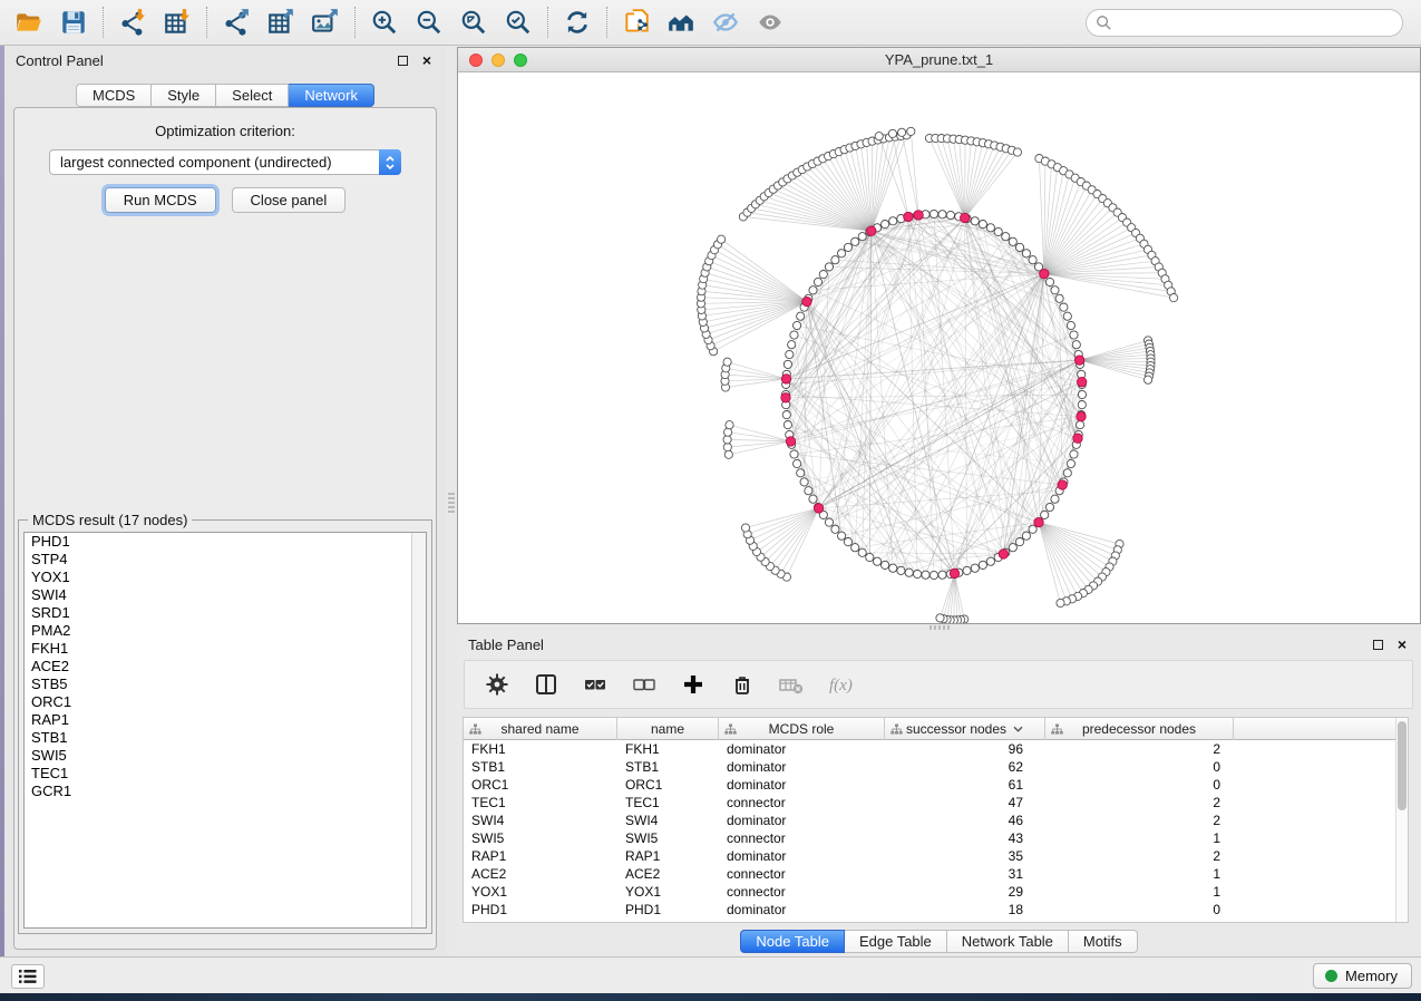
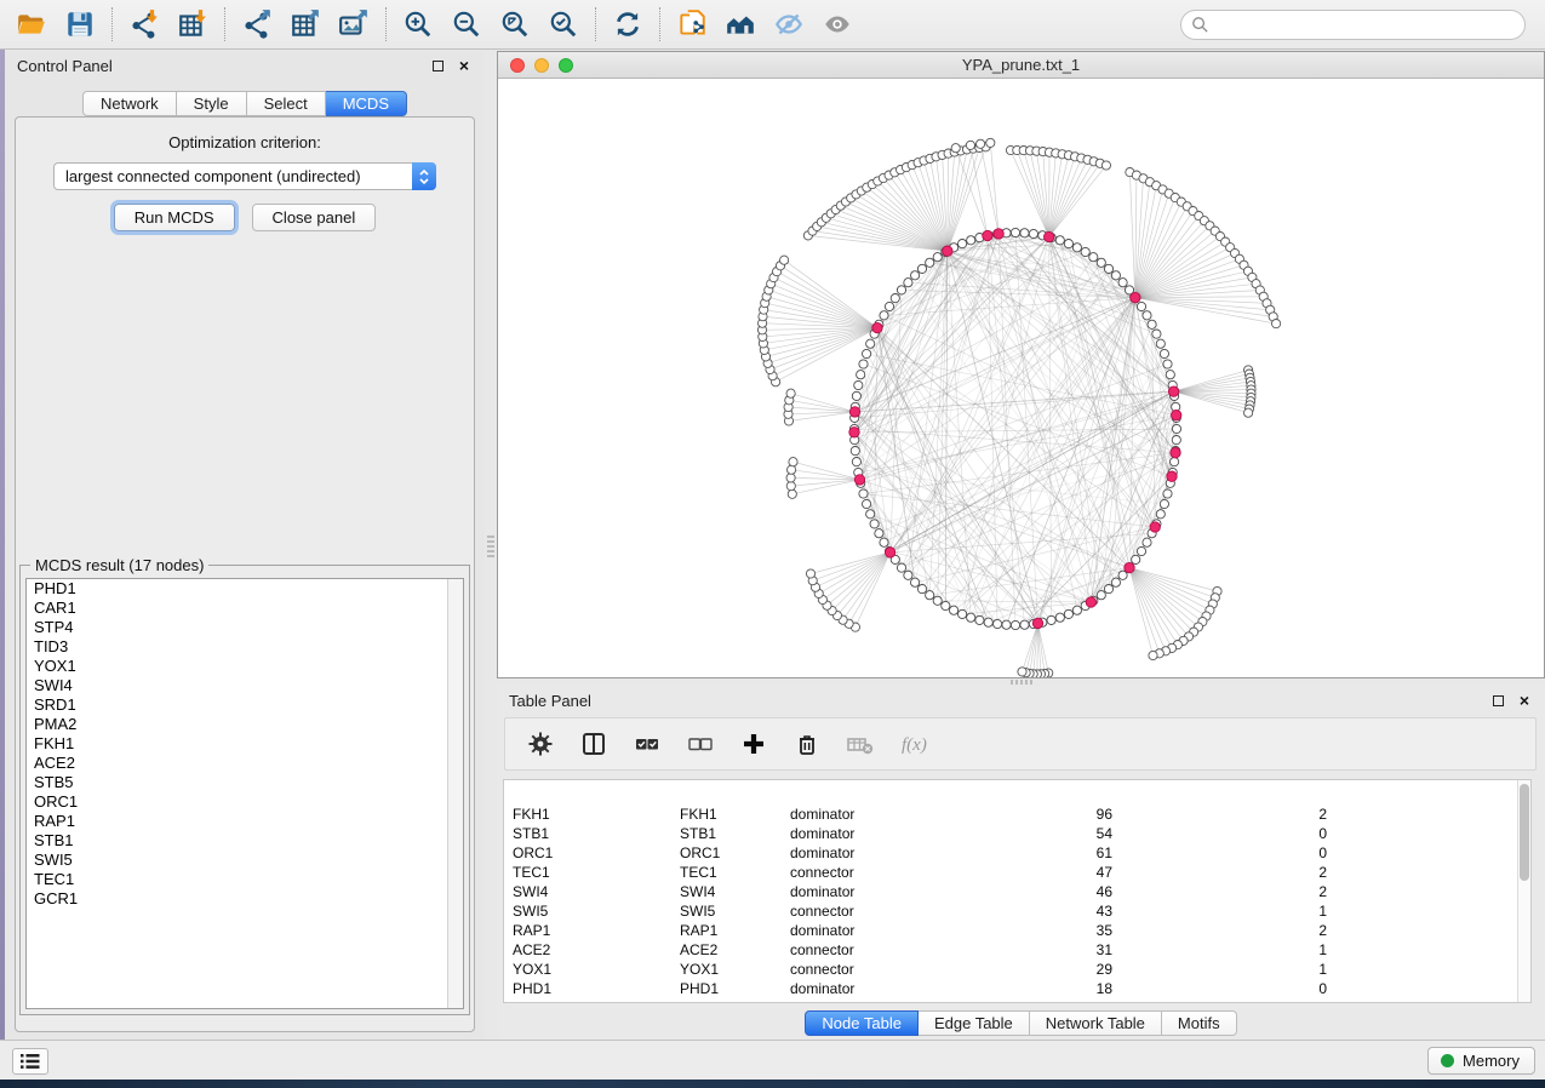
  Control Panel
  ×
- MCDS
+ Network
  Style
  Select
- Network
+ MCDS
  Optimization criterion:
  largest connected component (undirected)
  Run MCDS
  Close panel
  MCDS result (17 nodes)
  PHD1
+ CAR1
  STP4
+ TID3
  YOX1
  SWI4
  SRD1
  PMA2
  FKH1
  ACE2
  STB5
  ORC1
  RAP1
  STB1
  SWI5
  TEC1
  GCR1
  YPA_prune.txt_1
  Table Panel
  ×
  f(x)
- shared name
- name
- MCDS role
- successor nodes
- predecessor nodes
  FKH1
  FKH1
  dominator
  96
  2
  STB1
  STB1
  dominator
- 62
+ 54
  0
  ORC1
  ORC1
  dominator
  61
  0
  TEC1
  TEC1
  connector
  47
  2
  SWI4
  SWI4
  dominator
  46
  2
  SWI5
  SWI5
  connector
  43
  1
  RAP1
  RAP1
  dominator
  35
  2
  ACE2
  ACE2
  connector
  31
  1
  YOX1
  YOX1
  connector
  29
  1
  PHD1
  PHD1
  dominator
  18
  0
  Node Table
  Edge Table
  Network Table
  Motifs
  Memory
